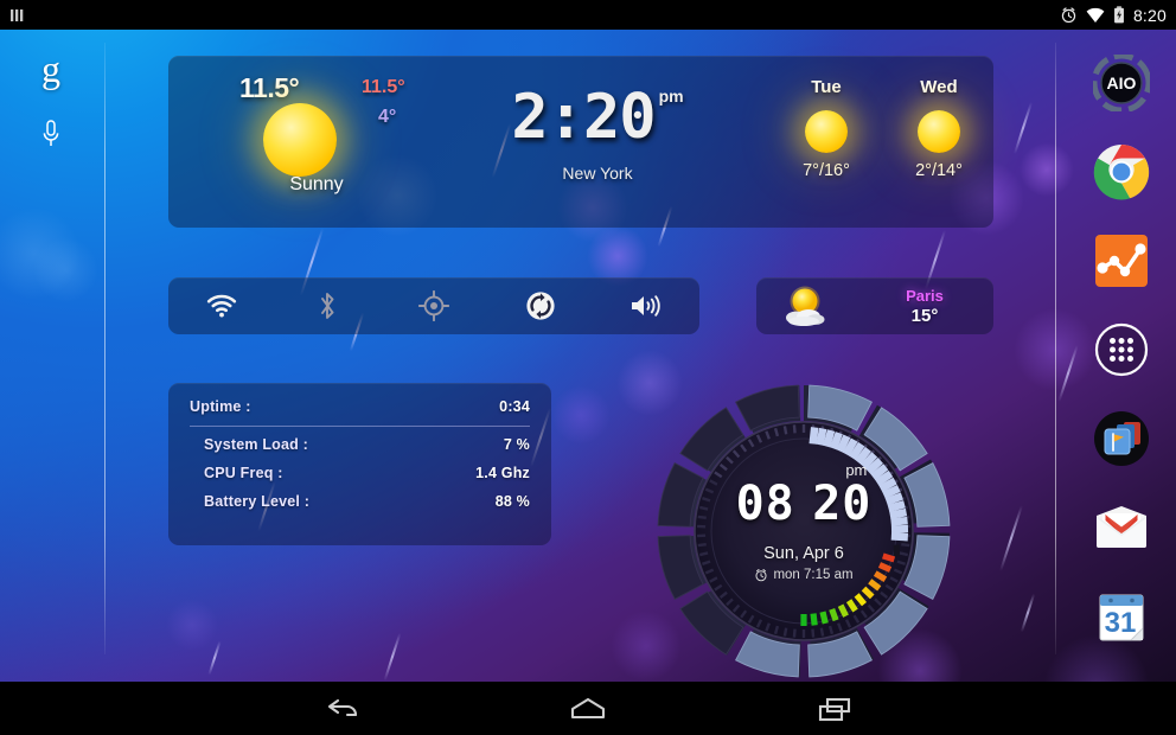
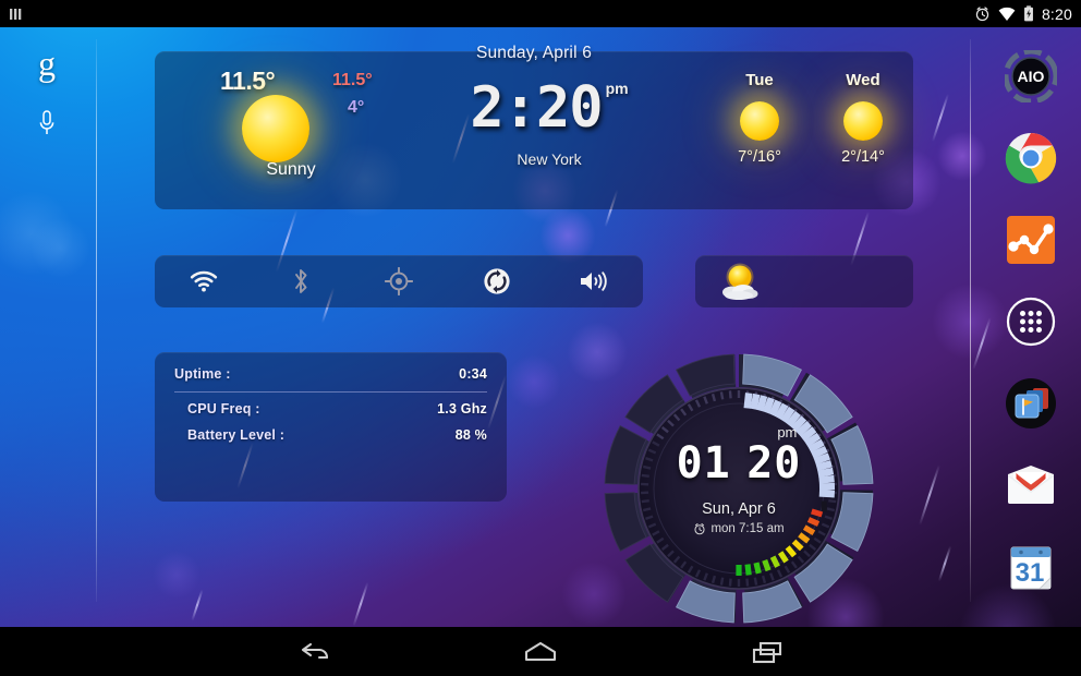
  8:20
  g
+ Sunday, April 6
  11.5°
  11.5°
  4°
  Sunny
  2:20 pm
  New York
  Tue
  7°/16°
  Wed
  2°/14°
- Paris
- 15°
  Uptime :
  0:34
- System Load :
- 7 %
  CPU Freq :
- 1.4 Ghz
+ 1.3 Ghz
  Battery Level :
  88 %
- 08 20
+ 01 20
  pm
  Sun, Apr 6
  mon 7:15 am
  AIO
  31
